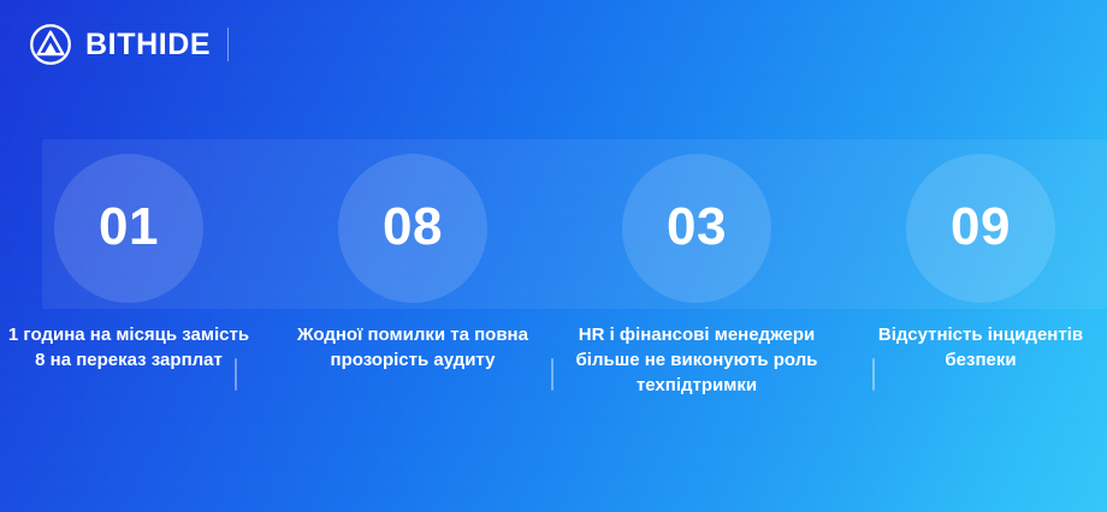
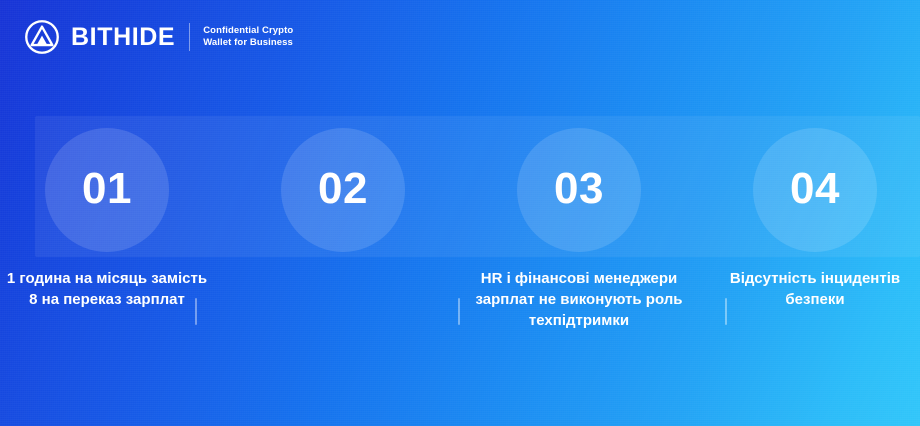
  BITHIDE
+ Confidential Crypto
+ Wallet for Business
  01
- 08
+ 02
  03
- 09
+ 04
  1 година на місяць замість 8 на переказ зарплат
- Жодної помилки та повна прозорість аудиту
- HR і фінансові менеджери більше не виконують роль техпідтримки
+ HR і фінансові менеджери зарплат не виконують роль техпідтримки
  Відсутність інцидентів безпеки
